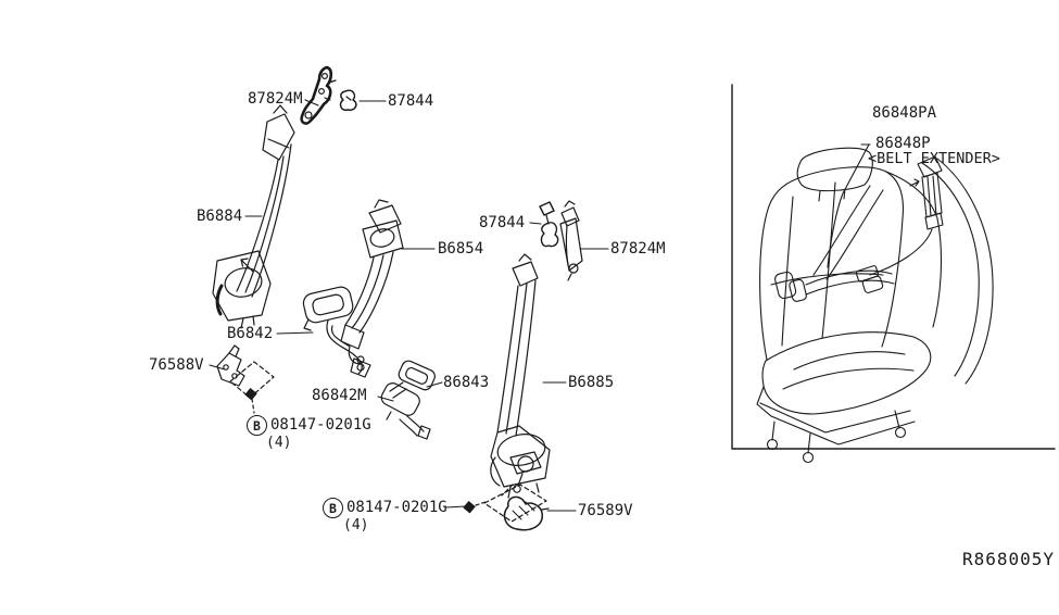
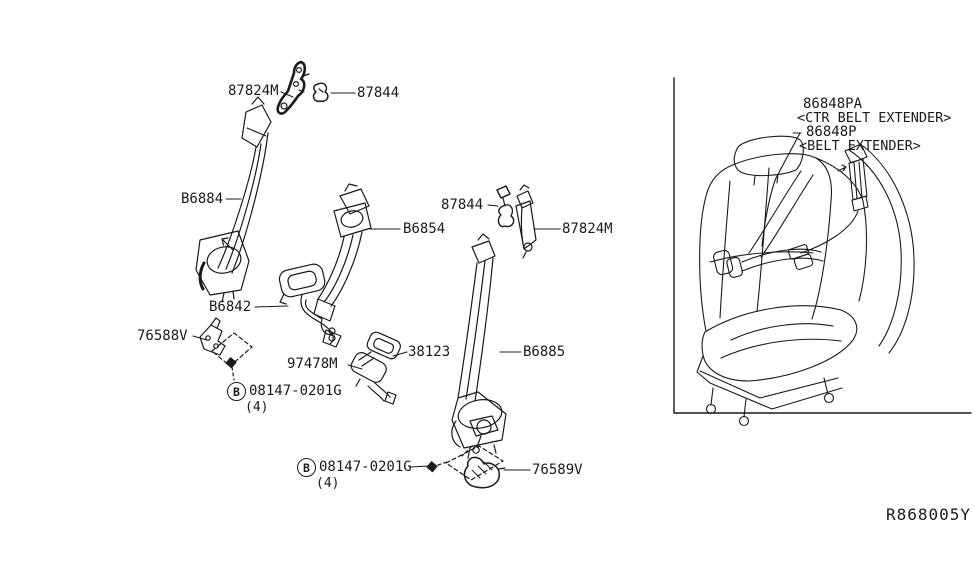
  87824M
  87844
  B6884
  87844
  B6854
  87824M
  B6842
  76588V
- 86842M
+ 97478M
- 86843
+ 38123
  B6885
  76589V
  B
  08147-0201G
  (4)
  B
  08147-0201G
  (4)
  86848PA
+ <CTR BELT EXTENDER>
  86848P
  <BELT EXTENDER>
  R868005Y
